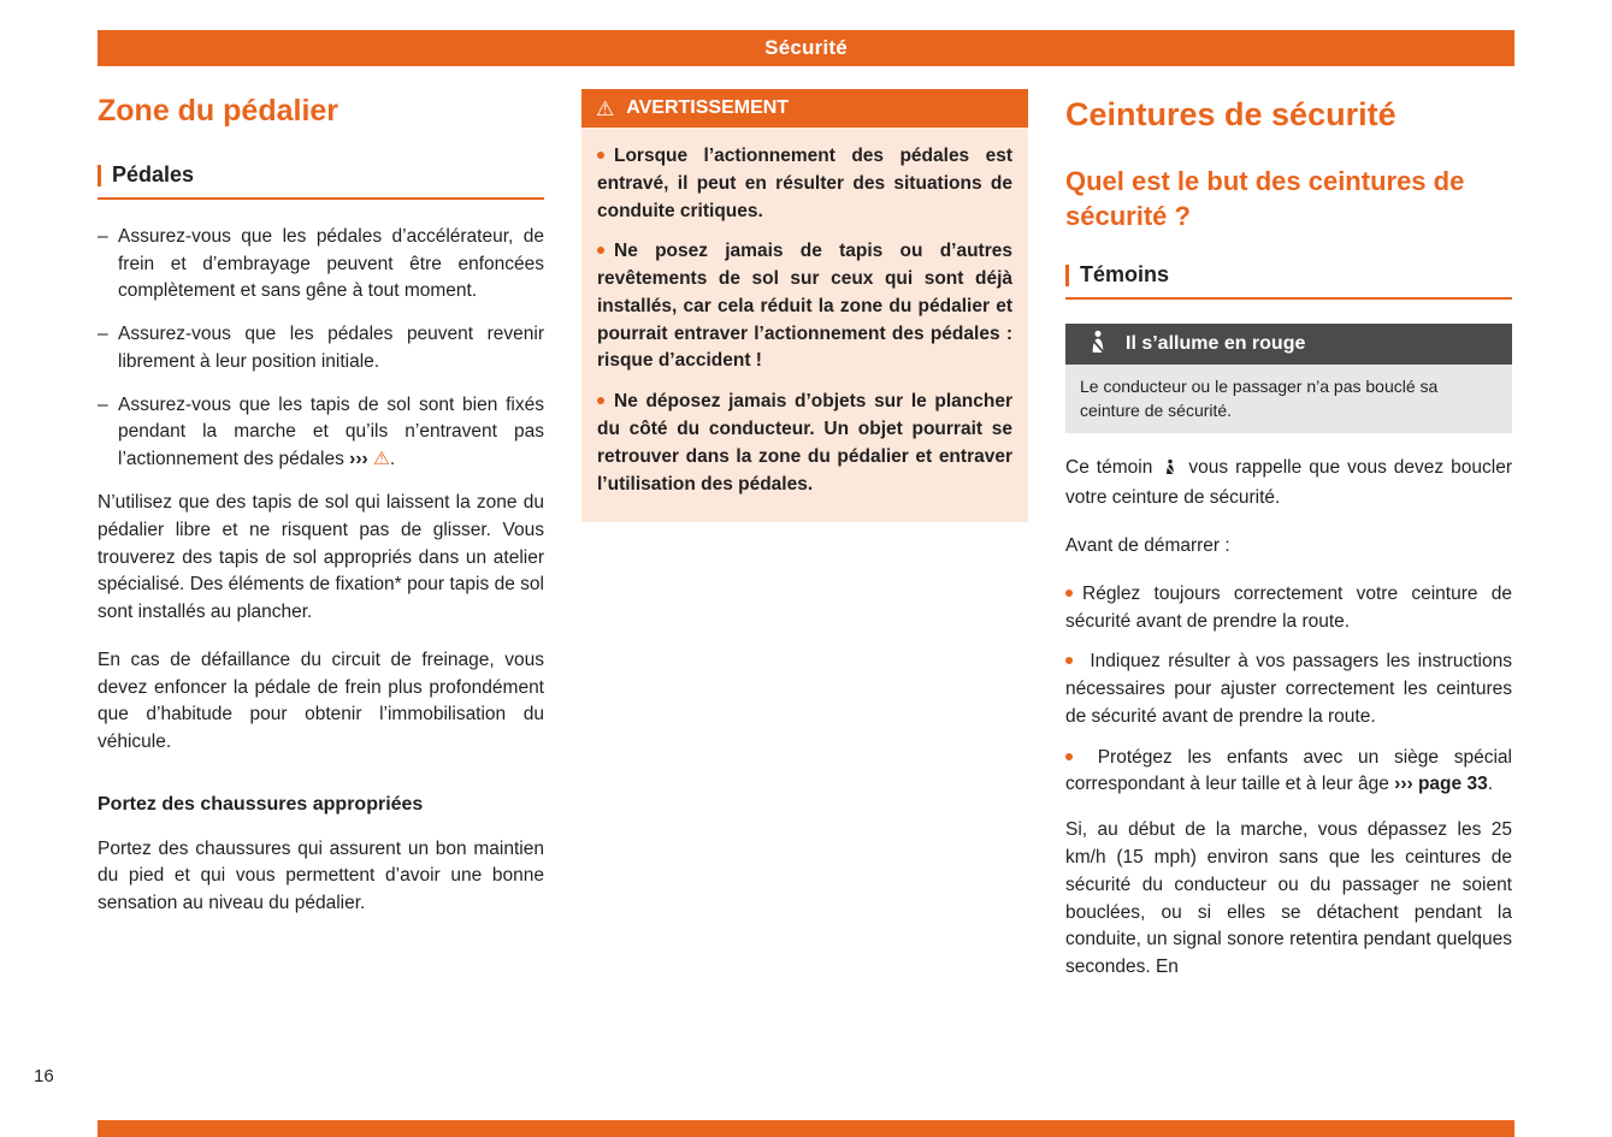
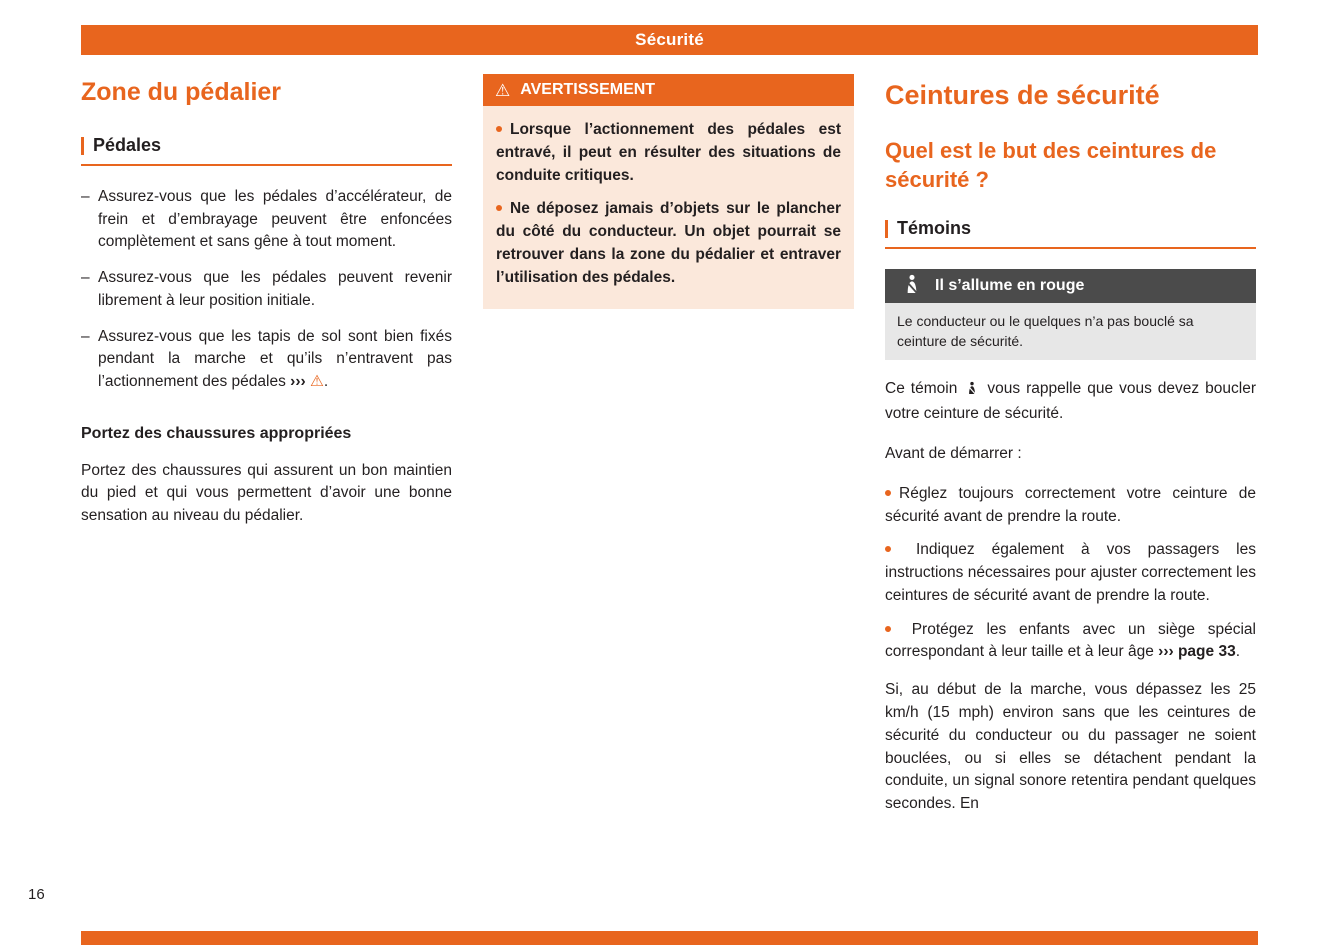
  Sécurité
  Zone du pédalier
  Pédales
  Assurez-vous que les pédales d’accélérateur, de frein et d’embrayage peuvent être enfoncées complètement et sans gêne à tout moment.
  Assurez-vous que les pédales peuvent revenir librement à leur position initiale.
  Assurez-vous que les tapis de sol sont bien fixés pendant la marche et qu’ils n’entravent pas l’actionnement des pédales ››› ⚠.
- N’utilisez que des tapis de sol qui laissent la zone du pédalier libre et ne risquent pas de glisser. Vous trouverez des tapis de sol appropriés dans un atelier spécialisé. Des éléments de fixation* pour tapis de sol sont installés au plancher.
- En cas de défaillance du circuit de freinage, vous devez enfoncer la pédale de frein plus profondément que d’habitude pour obtenir l’immobilisation du véhicule.
  Portez des chaussures appropriées
  Portez des chaussures qui assurent un bon maintien du pied et qui vous permettent d’avoir une bonne sensation au niveau du pédalier.
  ⚠
  AVERTISSEMENT
  Lorsque l’actionnement des pédales est entravé, il peut en résulter des situations de conduite critiques.
- Ne posez jamais de tapis ou d’autres revêtements de sol sur ceux qui sont déjà installés, car cela réduit la zone du pédalier et pourrait entraver l’actionnement des pédales : risque d’accident !
  Ne déposez jamais d’objets sur le plancher du côté du conducteur. Un objet pourrait se retrouver dans la zone du pédalier et entraver l’utilisation des pédales.
  Ceintures de sécurité
  Quel est le but des ceintures de sécurité ?
  Témoins
  Il s’allume en rouge
- Le conducteur ou le passager n’a pas bouclé sa ceinture de sécurité.
+ Le conducteur ou le quelques n’a pas bouclé sa ceinture de sécurité.
  Ce témoin vous rappelle que vous devez boucler votre ceinture de sécurité.
  Avant de démarrer :
  Réglez toujours correctement votre ceinture de sécurité avant de prendre la route.
- Indiquez résulter à vos passagers les instructions nécessaires pour ajuster correctement les ceintures de sécurité avant de prendre la route.
+ Indiquez également à vos passagers les instructions nécessaires pour ajuster correctement les ceintures de sécurité avant de prendre la route.
  Protégez les enfants avec un siège spécial correspondant à leur taille et à leur âge ››› page 33.
  Si, au début de la marche, vous dépassez les 25 km/h (15 mph) environ sans que les ceintures de sécurité du conducteur ou du passager ne soient bouclées, ou si elles se détachent pendant la conduite, un signal sonore retentira pendant quelques secondes. En
  16
